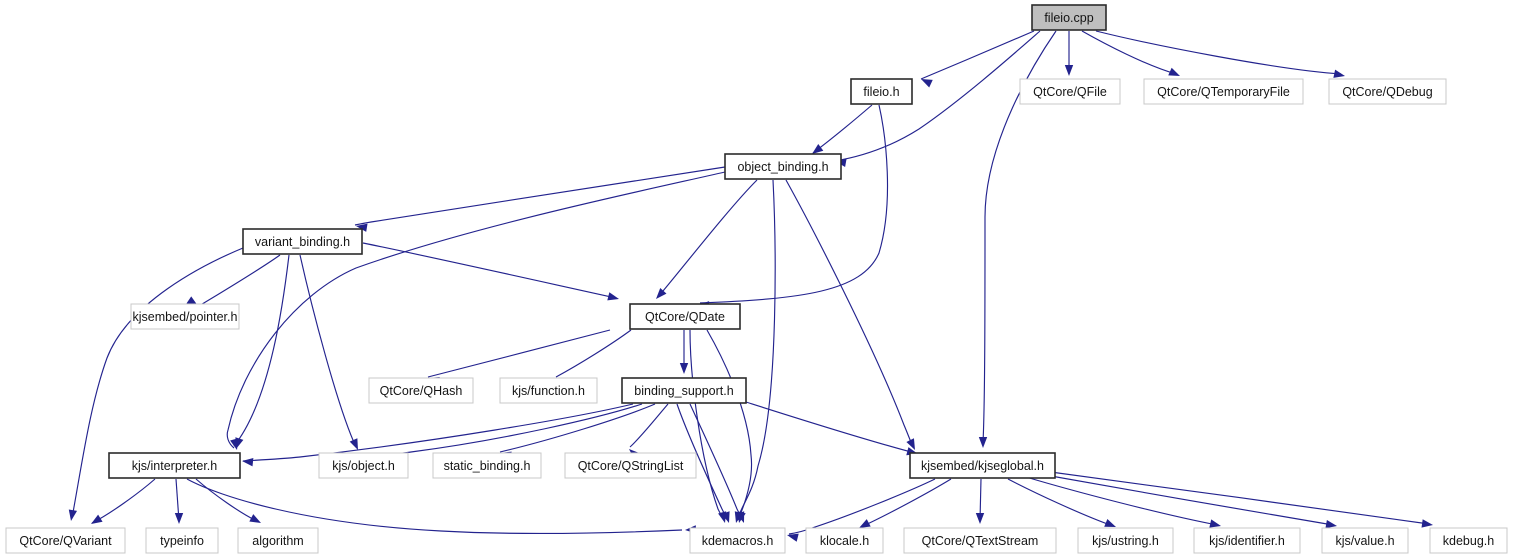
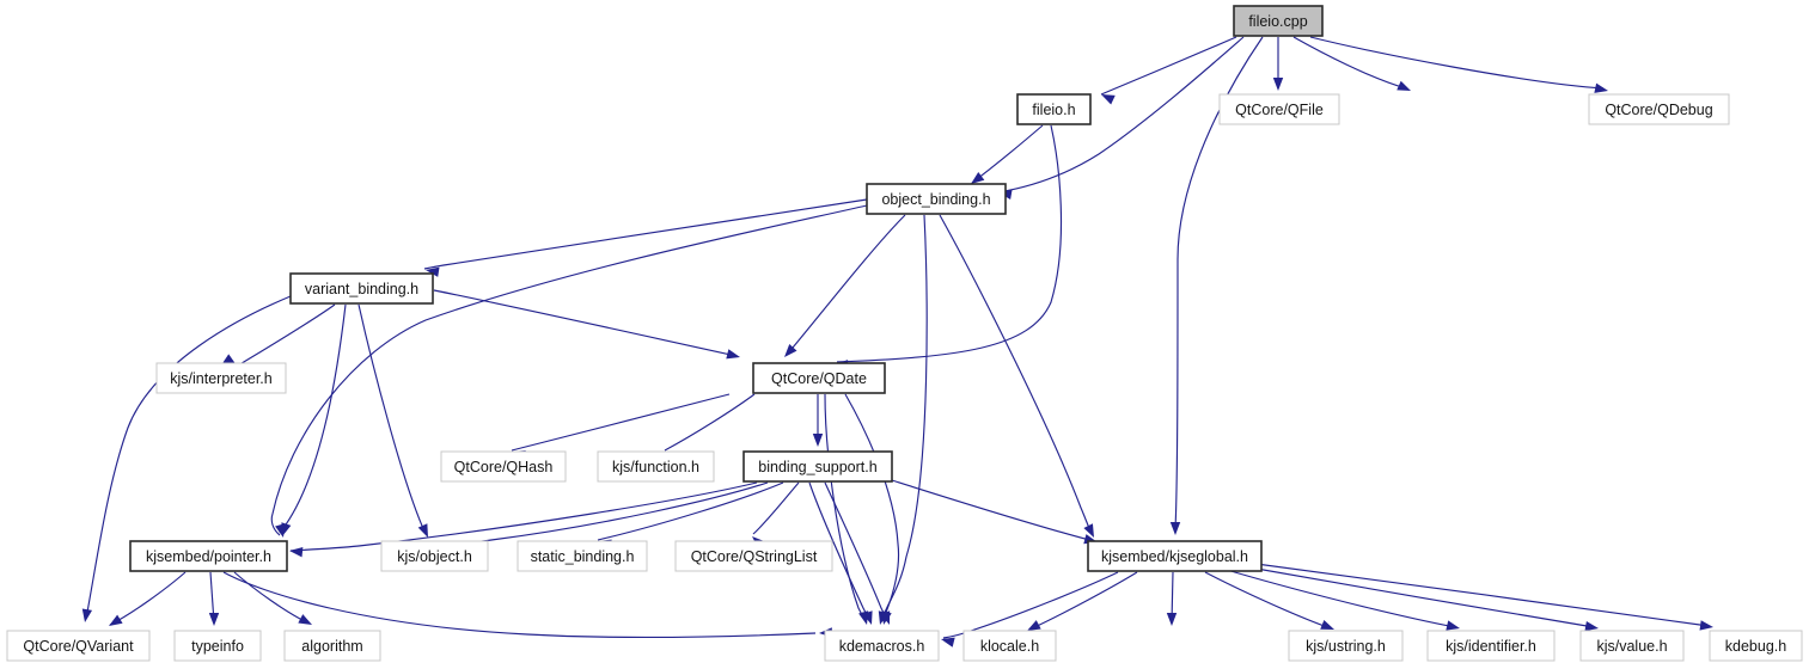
  fileio.cpp
  fileio.h
  QtCore/QFile
- QtCore/QTemporaryFile
  QtCore/QDebug
  object_binding.h
  variant_binding.h
- kjsembed/pointer.h
+ kjs/interpreter.h
  QtCore/QDate
  QtCore/QHash
  kjs/function.h
  binding_support.h
- kjs/interpreter.h
+ kjsembed/pointer.h
  kjs/object.h
  static_binding.h
  QtCore/QStringList
  kjsembed/kjseglobal.h
  QtCore/QVariant
  typeinfo
  algorithm
  kdemacros.h
  klocale.h
- QtCore/QTextStream
  kjs/ustring.h
  kjs/identifier.h
  kjs/value.h
  kdebug.h
